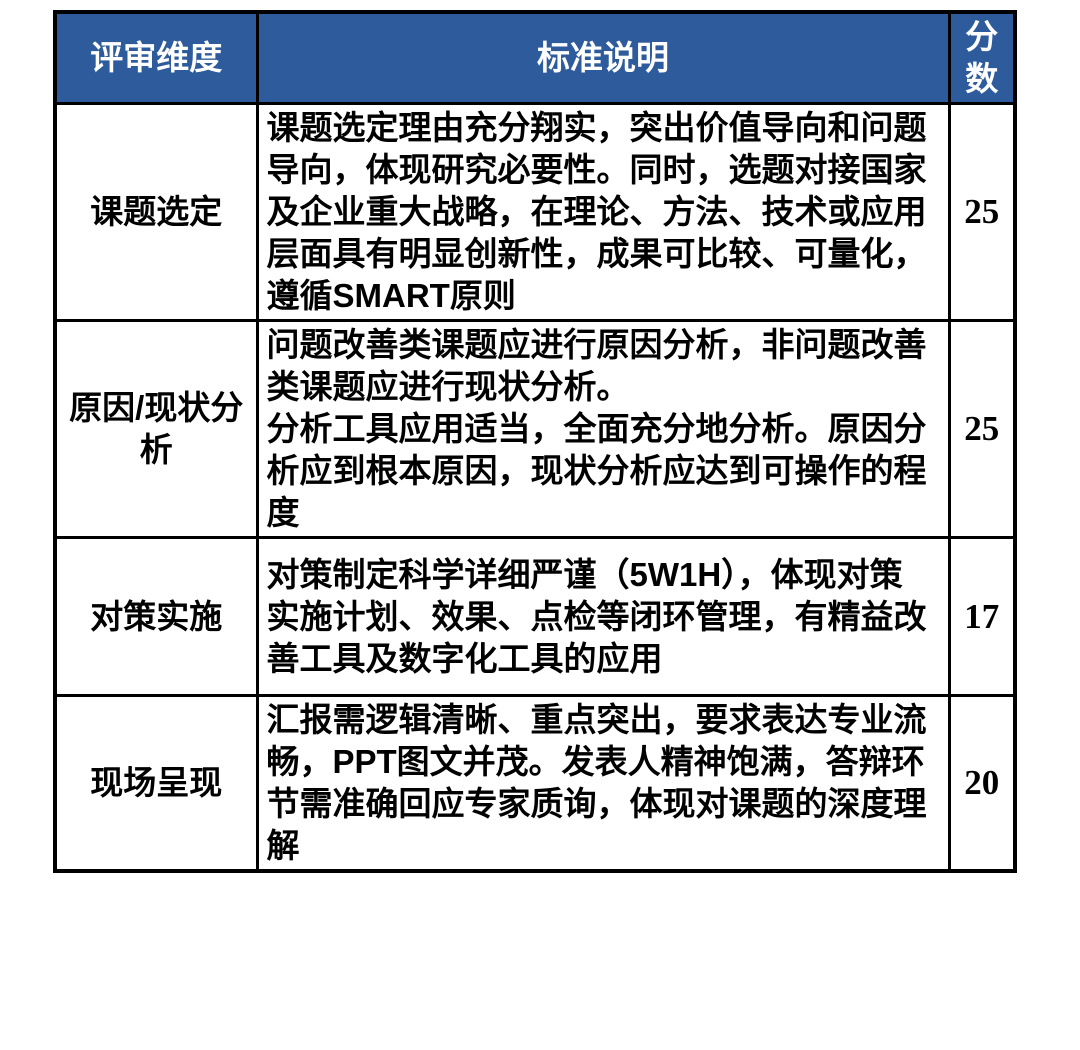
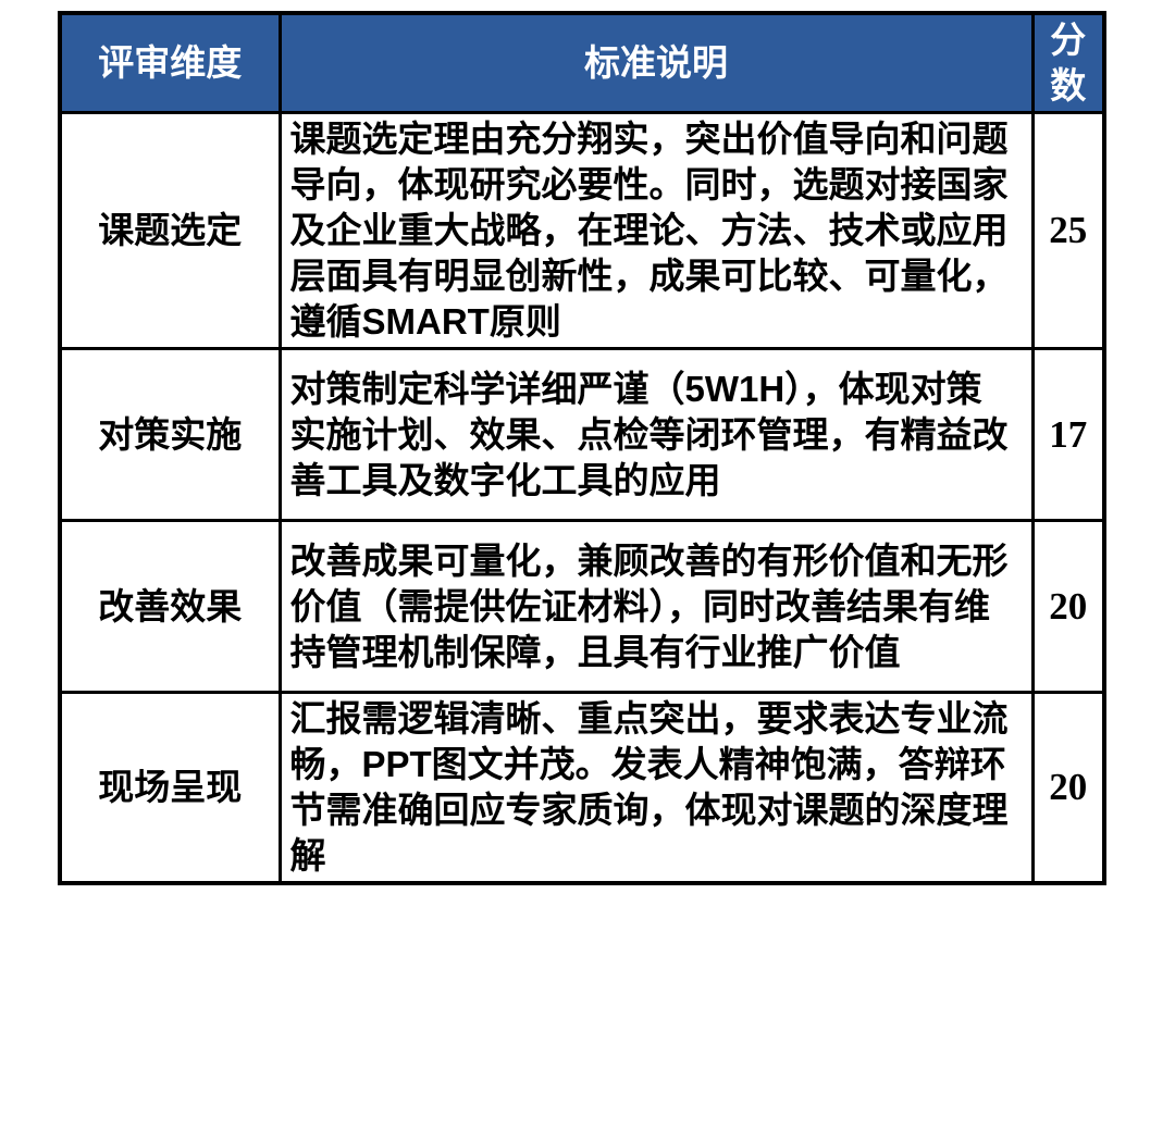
  评审维度	标准说明	分数
  课题选定	课题选定理由充分翔实，突出价值导向和问题导向，体现研究必要性。同时，选题对接国家及企业重大战略，在理论、方法、技术或应用层面具有明显创新性，成果可比较、可量化，遵循SMART原则	25
- 原因/现状分析	问题改善类课题应进行原因分析，非问题改善类课题应进行现状分析。 分析工具应用适当，全面充分地分析。原因分析应到根本原因，现状分析应达到可操作的程度	25
  对策实施	对策制定科学详细严谨（5W1H），体现对策实施计划、效果、点检等闭环管理，有精益改善工具及数字化工具的应用	17
+ 改善效果	改善成果可量化，兼顾改善的有形价值和无形价值（需提供佐证材料），同时改善结果有维持管理机制保障，且具有行业推广价值	20
  现场呈现	汇报需逻辑清晰、重点突出，要求表达专业流畅，PPT图文并茂。发表人精神饱满，答辩环节需准确回应专家质询，体现对课题的深度理解	20
